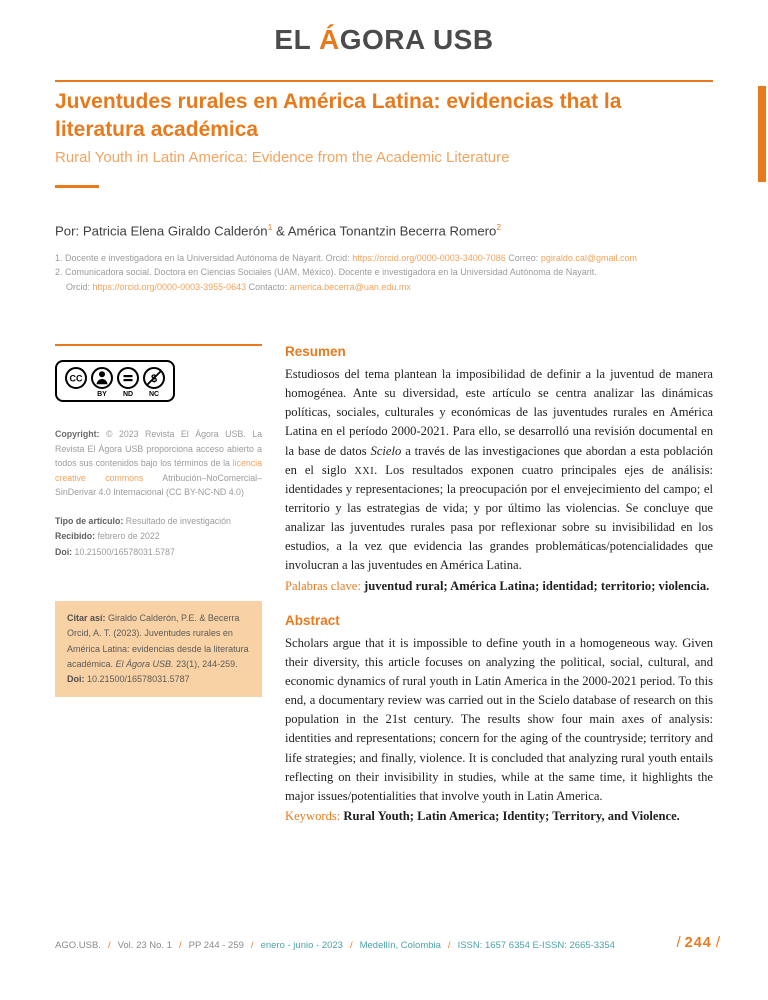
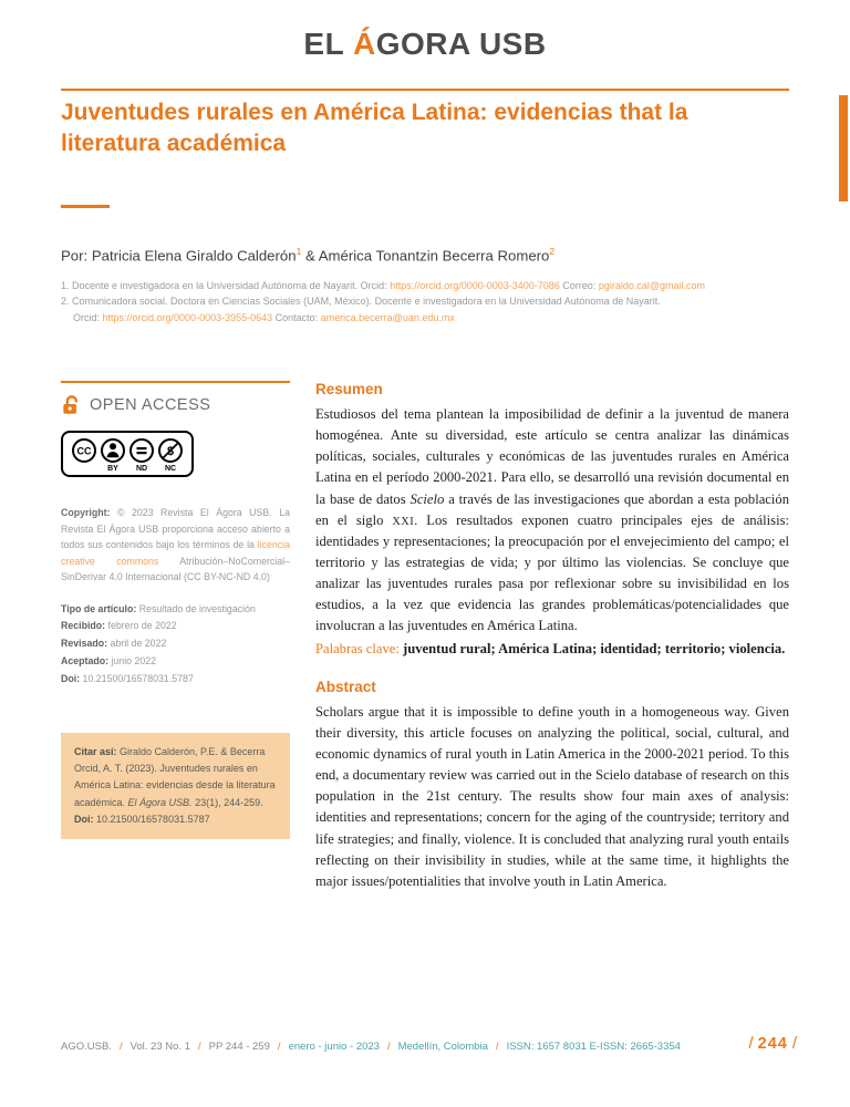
  EL ÁGORA USB
  Juventudes rurales en América Latina: evidencias that la literatura académica
- Rural Youth in Latin America: Evidence from the Academic Literature
  Por: Patricia Elena Giraldo Calderón1 & América Tonantzin Becerra Romero2
  1. Docente e investigadora en la Universidad Autónoma de Nayarit. Orcid: https://orcid.org/0000-0003-3400-7086 Correo: pgiraldo.cal@gmail.com
  2. Comunicadora social. Doctora en Ciencias Sociales (UAM, México). Docente e investigadora en la Universidad Autónoma de Nayarit.
  Orcid: https://orcid.org/0000-0003-3955-0643 Contacto: america.becerra@uan.edu.mx
+ OPEN ACCESS
  CC
  Copyright: © 2023 Revista El Ágora USB. La Revista El Ágora USB proporciona acceso abierto a todos sus contenidos bajo los términos de la licencia creative commons Atribución–NoComercial–SinDerivar 4.0 Internacional (CC BY-NC-ND 4.0)
  Tipo de artículo: Resultado de investigación
  Recibido: febrero de 2022
+ Revisado: abril de 2022
+ Aceptado: junio 2022
  Doi: 10.21500/16578031.5787
  Citar así: Giraldo Calderón, P.E. & Becerra Orcid, A. T. (2023). Juventudes rurales en América Latina: evidencias desde la literatura académica. El Ágora USB. 23(1), 244-259.
  Doi: 10.21500/16578031.5787
  Resumen
  Estudiosos del tema plantean la imposibilidad de definir a la juventud de manera homogénea. Ante su diversidad, este artículo se centra analizar las dinámicas políticas, sociales, culturales y económicas de las juventudes rurales en América Latina en el período 2000-2021. Para ello, se desarrolló una revisión documental en la base de datos Scielo a través de las investigaciones que abordan a esta población en el siglo XXI. Los resultados exponen cuatro principales ejes de análisis: identidades y representaciones; la preocupación por el envejecimiento del campo; el territorio y las estrategias de vida; y por último las violencias. Se concluye que analizar las juventudes rurales pasa por reflexionar sobre su invisibilidad en los estudios, a la vez que evidencia las grandes problemáticas/potencialidades que involucran a las juventudes en América Latina.
  Palabras clave: juventud rural; América Latina; identidad; territorio; violencia.
  Abstract
  Scholars argue that it is impossible to define youth in a homogeneous way. Given their diversity, this article focuses on analyzing the political, social, cultural, and economic dynamics of rural youth in Latin America in the 2000-2021 period. To this end, a documentary review was carried out in the Scielo database of research on this population in the 21st century. The results show four main axes of analysis: identities and representations; concern for the aging of the countryside; territory and life strategies; and finally, violence. It is concluded that analyzing rural youth entails reflecting on their invisibility in studies, while at the same time, it highlights the major issues/potentialities that involve youth in Latin America.
- Keywords: Rural Youth; Latin America; Identity; Territory, and Violence.
  AGO.USB.
  /
  Vol. 23 No. 1
  /
  PP 244 - 259
  /
  enero - junio - 2023
  /
  Medellín, Colombia
  /
- ISSN: 1657 6354 E-ISSN: 2665-3354
+ ISSN: 1657 8031 E-ISSN: 2665-3354
  /
  244
  /
